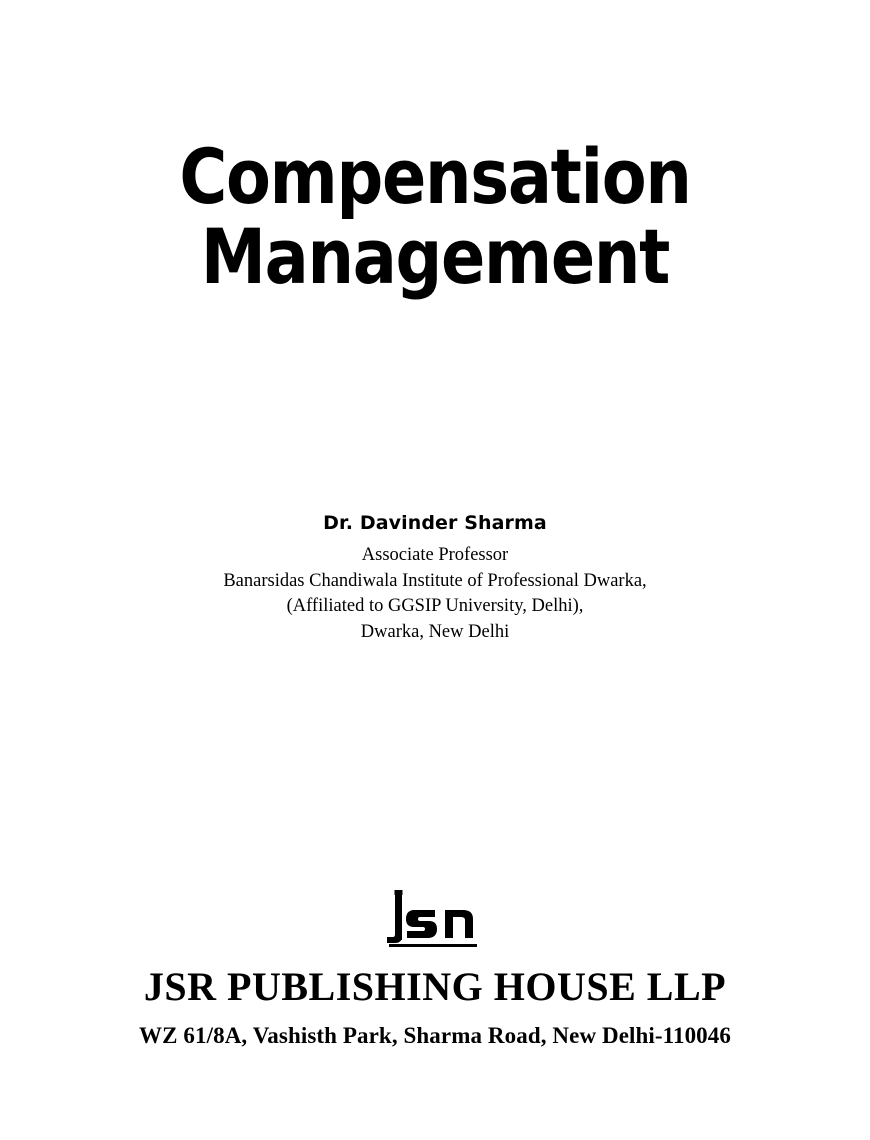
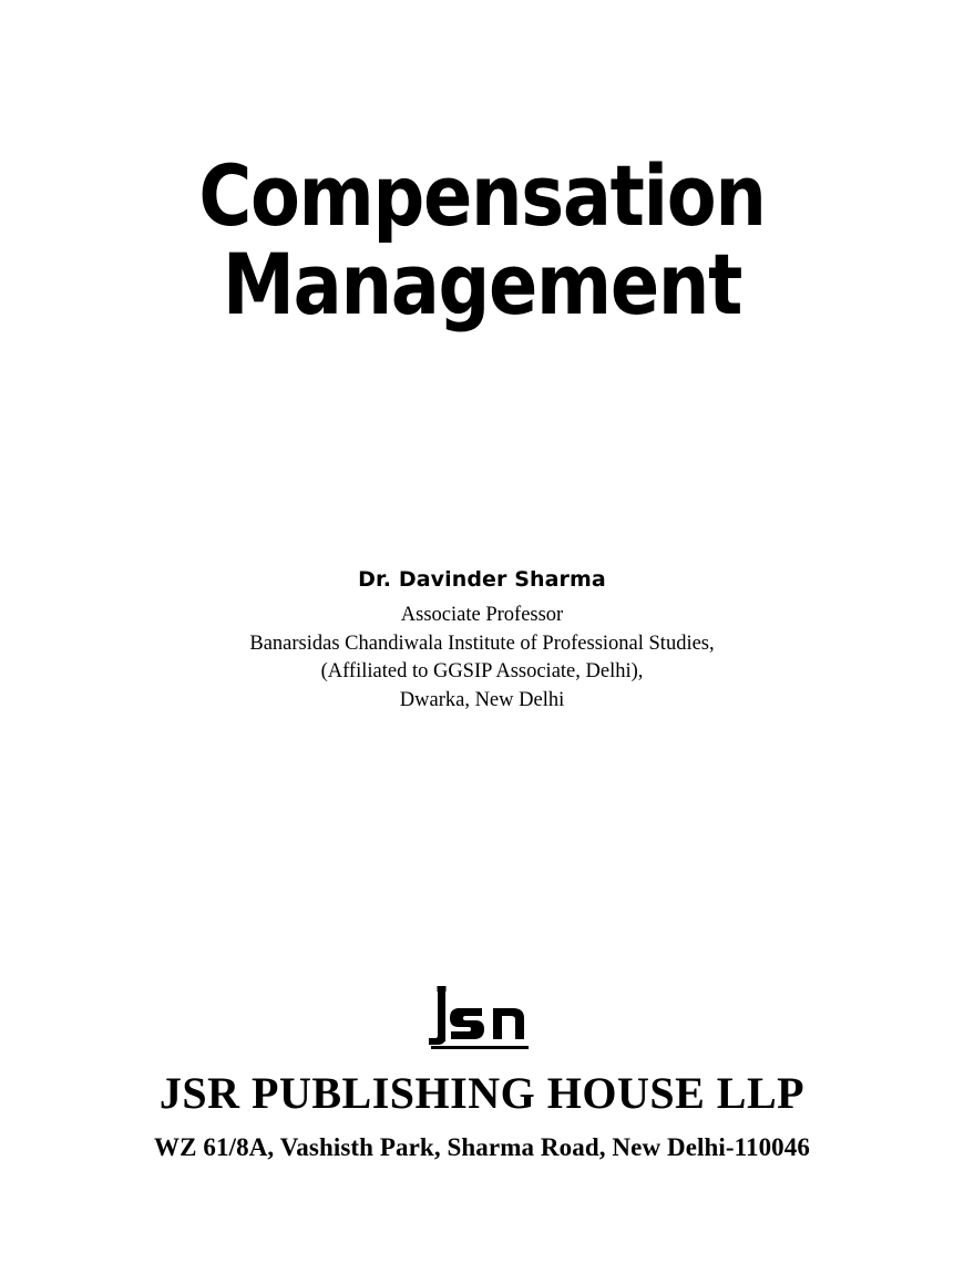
  Compensation
  Management
  Dr. Davinder Sharma
  Associate Professor
- Banarsidas Chandiwala Institute of Professional Dwarka,
+ Banarsidas Chandiwala Institute of Professional Studies,
- (Affiliated to GGSIP University, Delhi),
+ (Affiliated to GGSIP Associate, Delhi),
  Dwarka, New Delhi
  JSR PUBLISHING HOUSE LLP
  WZ 61/8A, Vashisth Park, Sharma Road, New Delhi-110046
